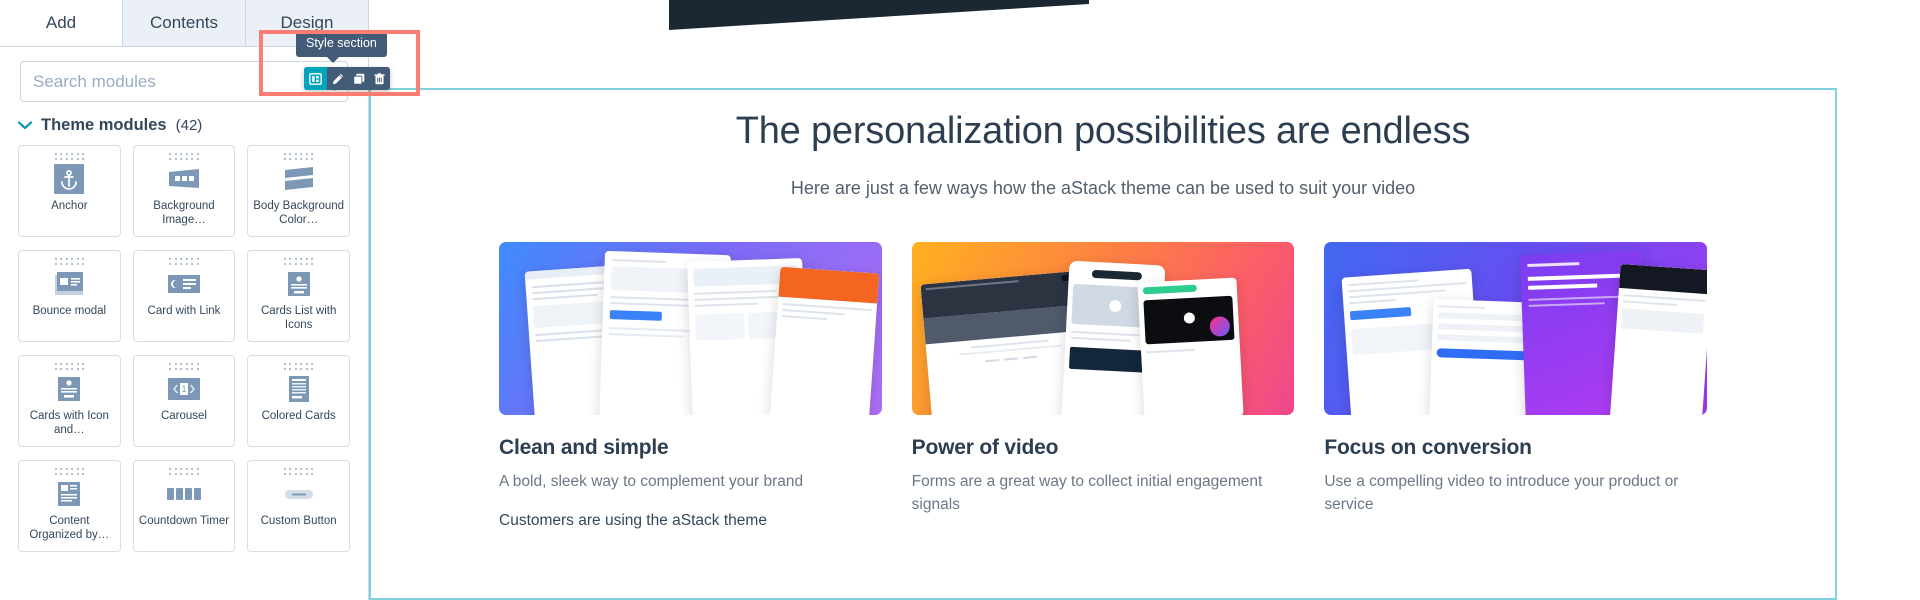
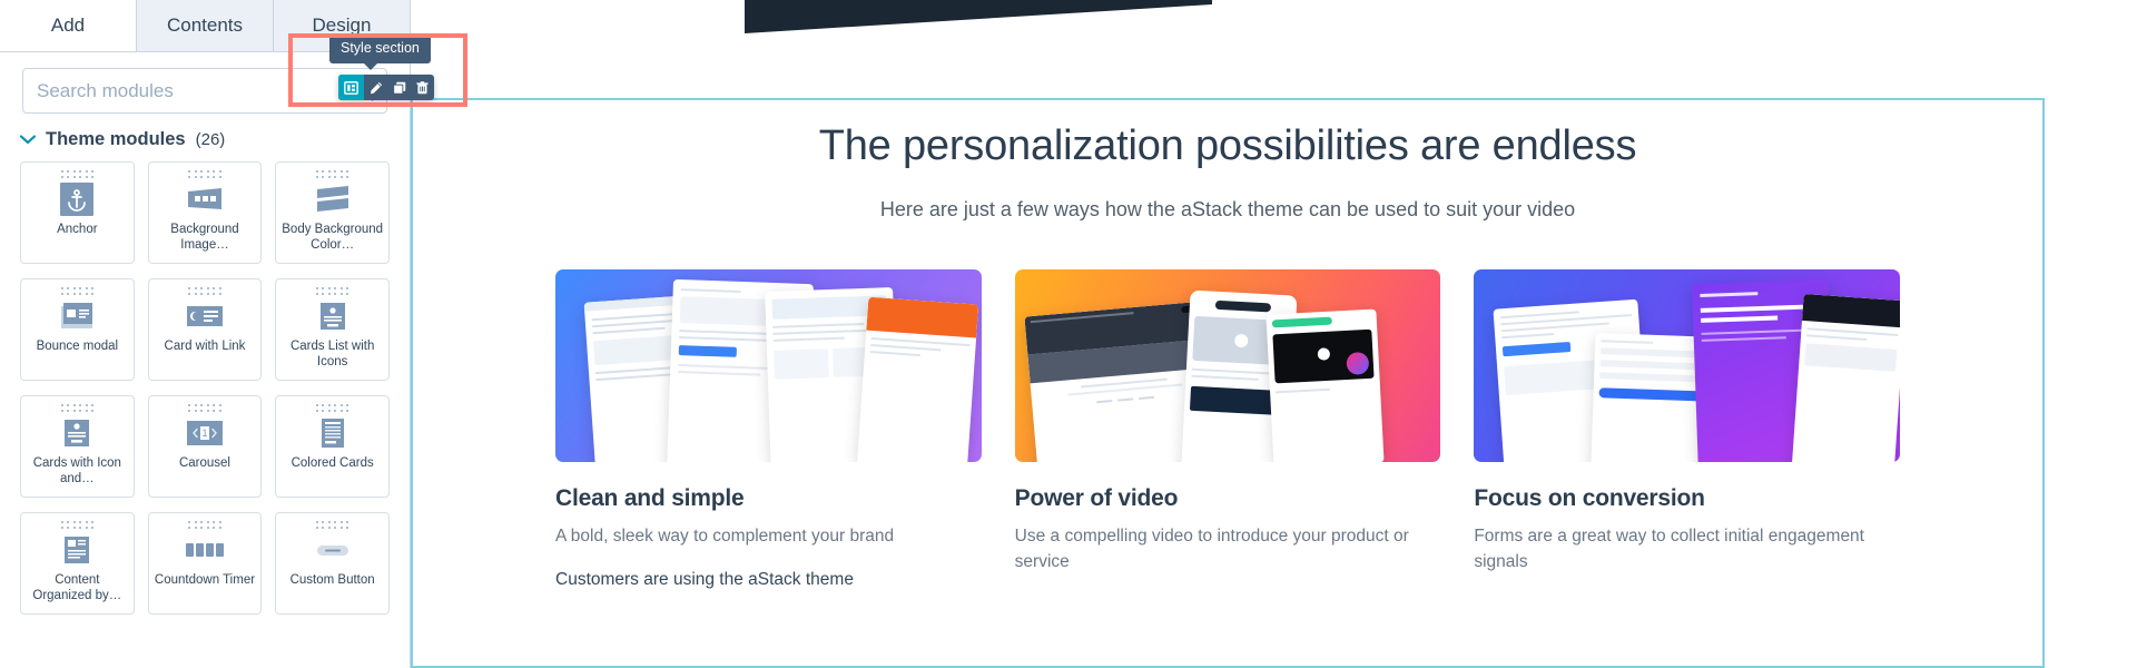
  Add
  Contents
  Design
  Search modules
  Theme modules
- (42)
+ (26)
  Anchor
  Background Image…
  Body Background Color…
  Bounce modal
  Card with Link
  Cards List with Icons
  Cards with Icon and…
  1
  Carousel
  Colored Cards
  Content Organized by…
  Countdown Timer
  Custom Button
  The personalization possibilities are endless
  Here are just a few ways how the aStack theme can be used to suit your video
  Clean and simple
  A bold, sleek way to complement your brand
  Customers are using the aStack theme
  Power of video
- Forms are a great way to collect initial engagement signals
+ Use a compelling video to introduce your product or service
  Focus on conversion
- Use a compelling video to introduce your product or service
+ Forms are a great way to collect initial engagement signals
  Style section
